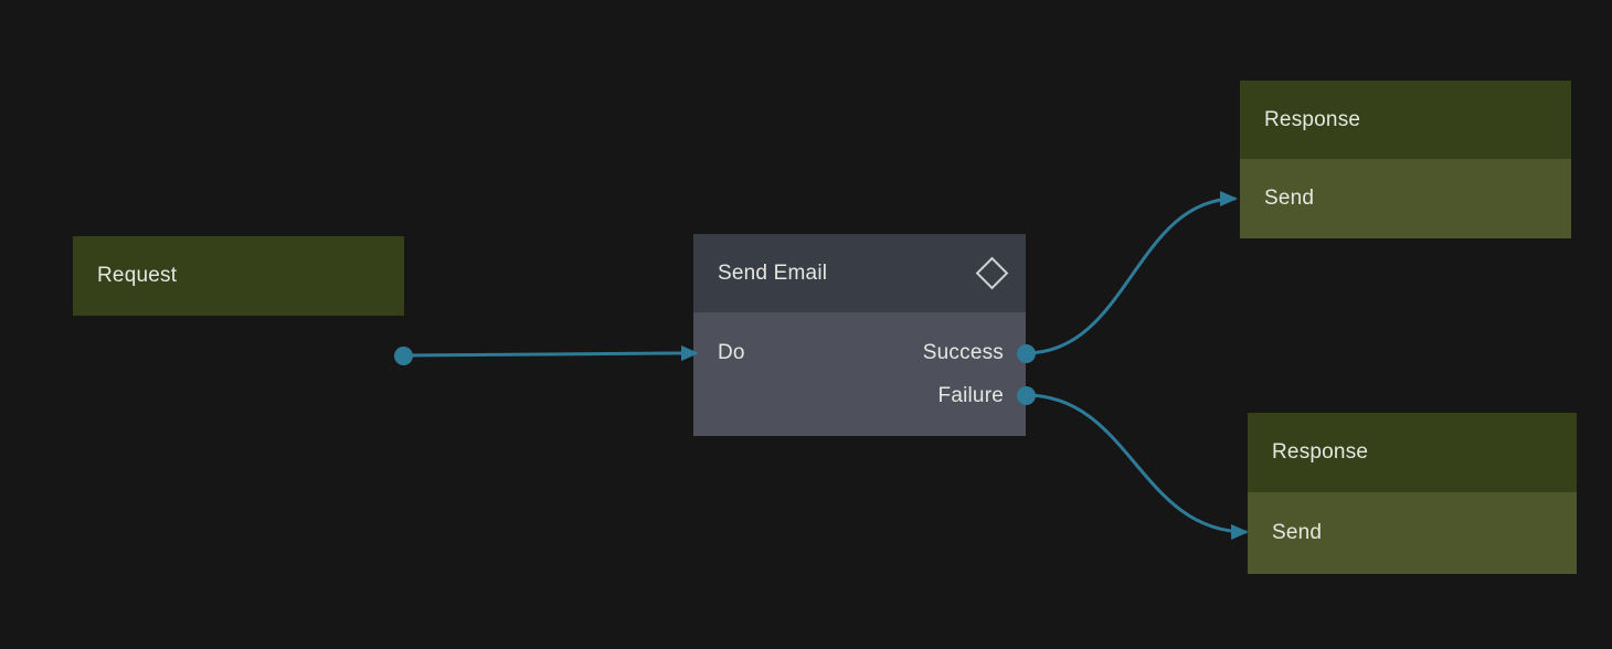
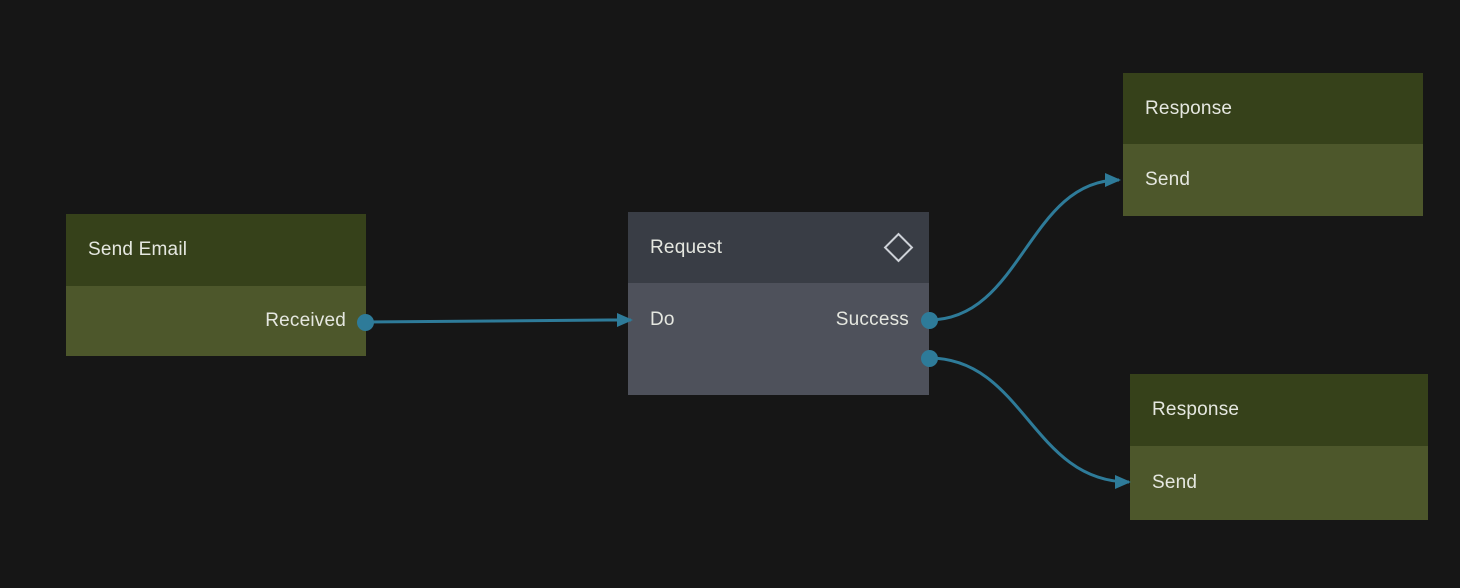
- Request
+ Send Email
+ Received
- Send Email
+ Request
  Do
  Success
- Failure
  Response
  Send
  Response
  Send
